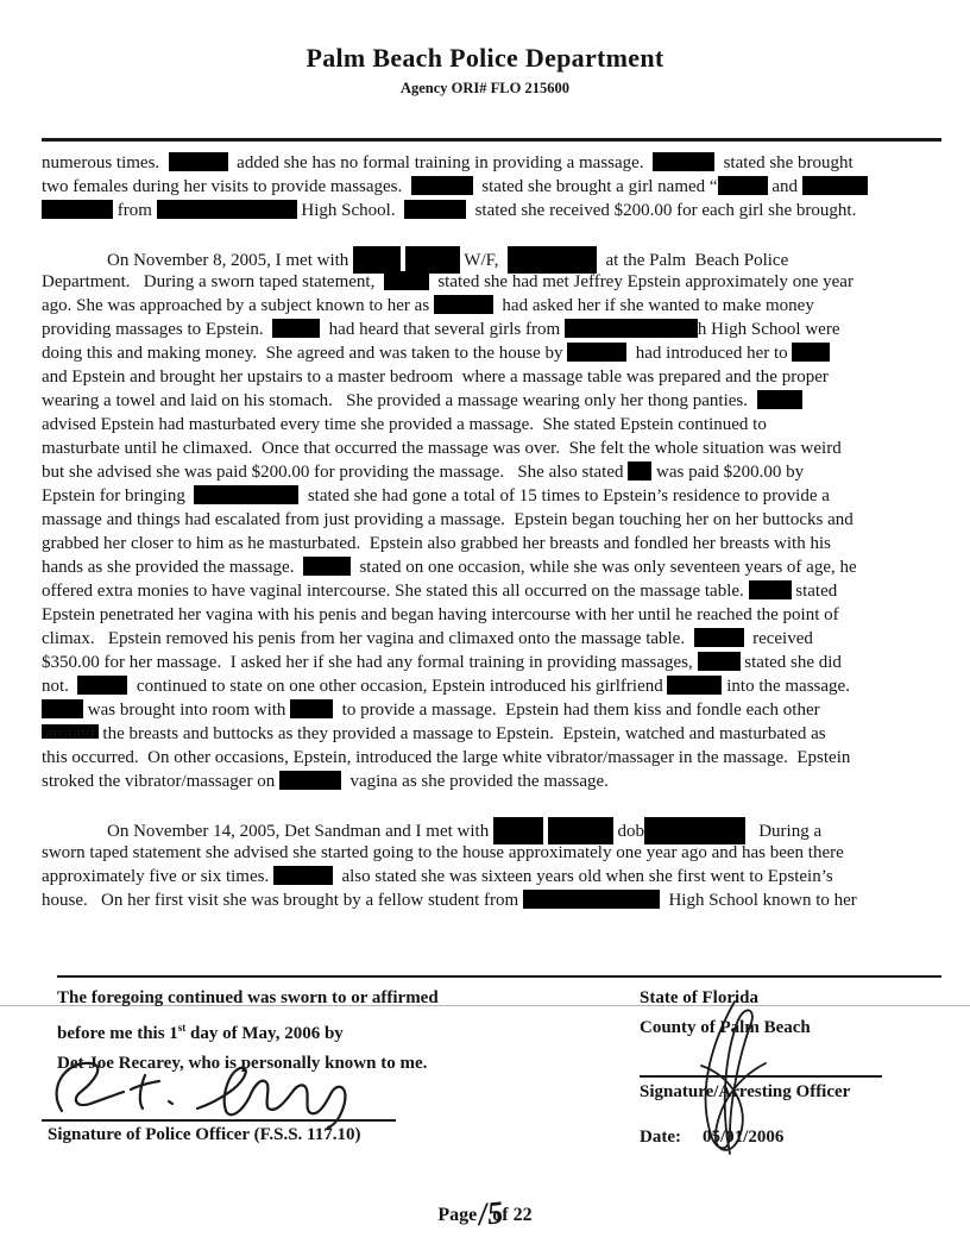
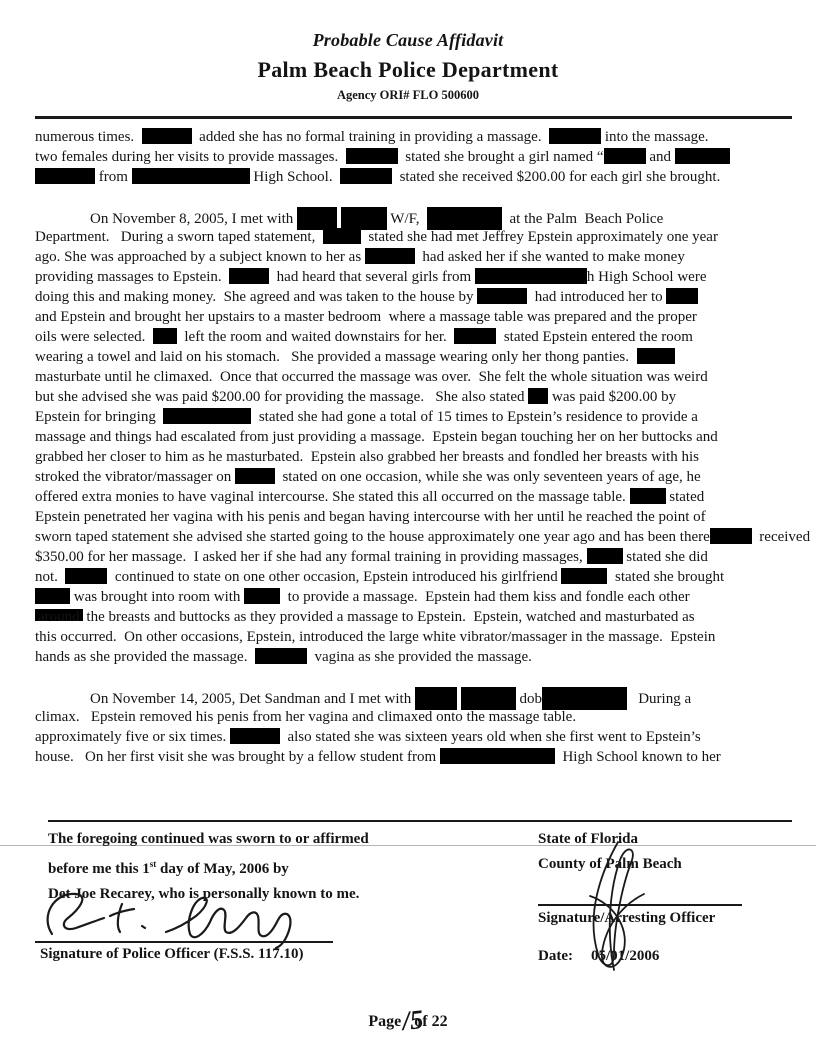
+ Probable Cause Affidavit
  Palm Beach Police Department
- Agency ORI# FLO 215600
+ Agency ORI# FLO 500600
- numerous times. added she has no formal training in providing a massage. stated she brought
+ numerous times. added she has no formal training in providing a massage. into the massage.
  two females during her visits to provide massages. stated she brought a girl named “ and
  from High School. stated she received $200.00 for each girl she brought.
  On November 8, 2005, I met with W/F, at the Palm Beach Police
  Department. During a sworn taped statement, stated she had met Jeffrey Epstein approximately one year
  ago. She was approached by a subject known to her as had asked her if she wanted to make money
  providing massages to Epstein. had heard that several girls from h High School were
  doing this and making money. She agreed and was taken to the house by had introduced her to
  and Epstein and brought her upstairs to a master bedroom where a massage table was prepared and the proper
+ oils were selected. left the room and waited downstairs for her. stated Epstein entered the room
  wearing a towel and laid on his stomach. She provided a massage wearing only her thong panties.
- advised Epstein had masturbated every time she provided a massage. She stated Epstein continued to
  masturbate until he climaxed. Once that occurred the massage was over. She felt the whole situation was weird
  but she advised she was paid $200.00 for providing the massage. She also stated was paid $200.00 by
  Epstein for bringing stated she had gone a total of 15 times to Epstein’s residence to provide a
  massage and things had escalated from just providing a massage. Epstein began touching her on her buttocks and
  grabbed her closer to him as he masturbated. Epstein also grabbed her breasts and fondled her breasts with his
- hands as she provided the massage. stated on one occasion, while she was only seventeen years of age, he
+ stroked the vibrator/massager on stated on one occasion, while she was only seventeen years of age, he
  offered extra monies to have vaginal intercourse. She stated this all occurred on the massage table. stated
  Epstein penetrated her vagina with his penis and began having intercourse with her until he reached the point of
- climax. Epstein removed his penis from her vagina and climaxed onto the massage table. received
+ sworn taped statement she advised she started going to the house approximately one year ago and has been there received
  $350.00 for her massage. I asked her if she had any formal training in providing massages, stated she did
- not. continued to state on one other occasion, Epstein introduced his girlfriend into the massage.
+ not. continued to state on one other occasion, Epstein introduced his girlfriend stated she brought
  was brought into room with to provide a massage. Epstein had them kiss and fondle each other
  around the breasts and buttocks as they provided a massage to Epstein. Epstein, watched and masturbated as
  this occurred. On other occasions, Epstein, introduced the large white vibrator/massager in the massage. Epstein
- stroked the vibrator/massager on vagina as she provided the massage.
+ hands as she provided the massage. vagina as she provided the massage.
  On November 14, 2005, Det Sandman and I met with dob During a
- sworn taped statement she advised she started going to the house approximately one year ago and has been there
+ climax. Epstein removed his penis from her vagina and climaxed onto the massage table.
  approximately five or six times. also stated she was sixteen years old when she first went to Epstein’s
  house. On her first visit she was brought by a fellow student from High School known to her
  The foregoing continued was sworn to or affirmed
  before me this 1st day of May, 2006 by
  Deoe Recarey, who is personally known to me.
  State of Florida
  County of Plm Beach
  Signature of Police Officer (F.S.S. 117.10)
  Signature/resting Officer
  Date: 0//2006
